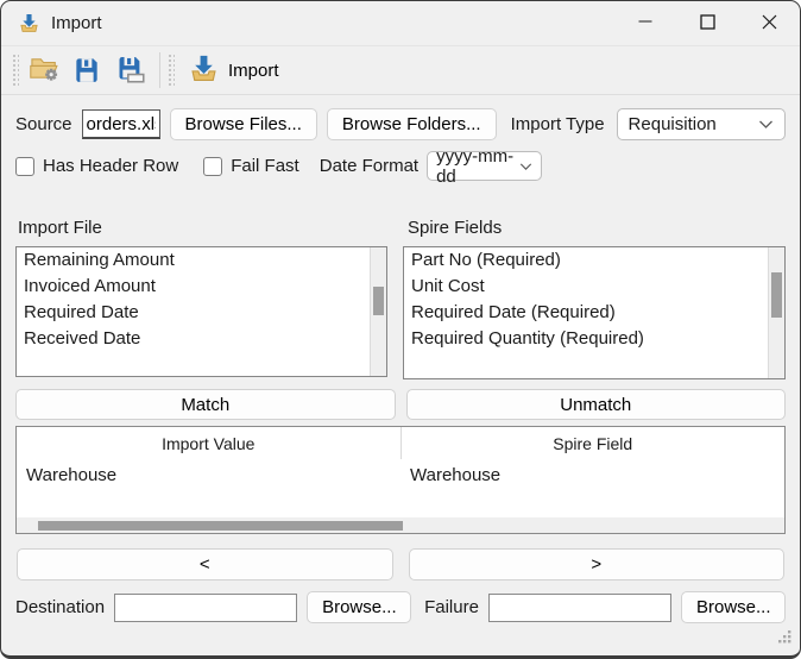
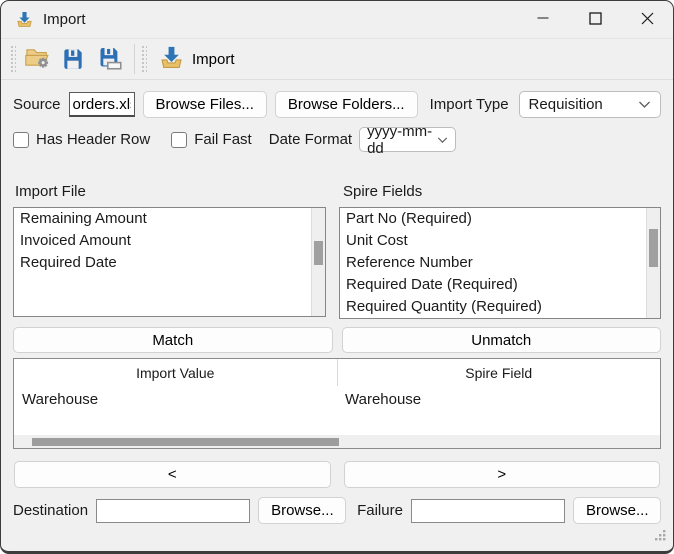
  Import
  Import
  Source
  orders.xl
  Browse Files...
  Browse Folders...
  Import Type
  Requisition
  Has Header Row
  Fail Fast
  Date Format
  yyyy-mm-dd
  Import File
  Spire Fields
  Remaining Amount
  Invoiced Amount
  Required Date
- Received Date
  Part No (Required)
  Unit Cost
+ Reference Number
  Required Date (Required)
  Required Quantity (Required)
  Match
  Unmatch
  Import Value
  Spire Field
  Warehouse
  Warehouse
  <
  >
  Destination
  Browse...
  Failure
  Browse...
